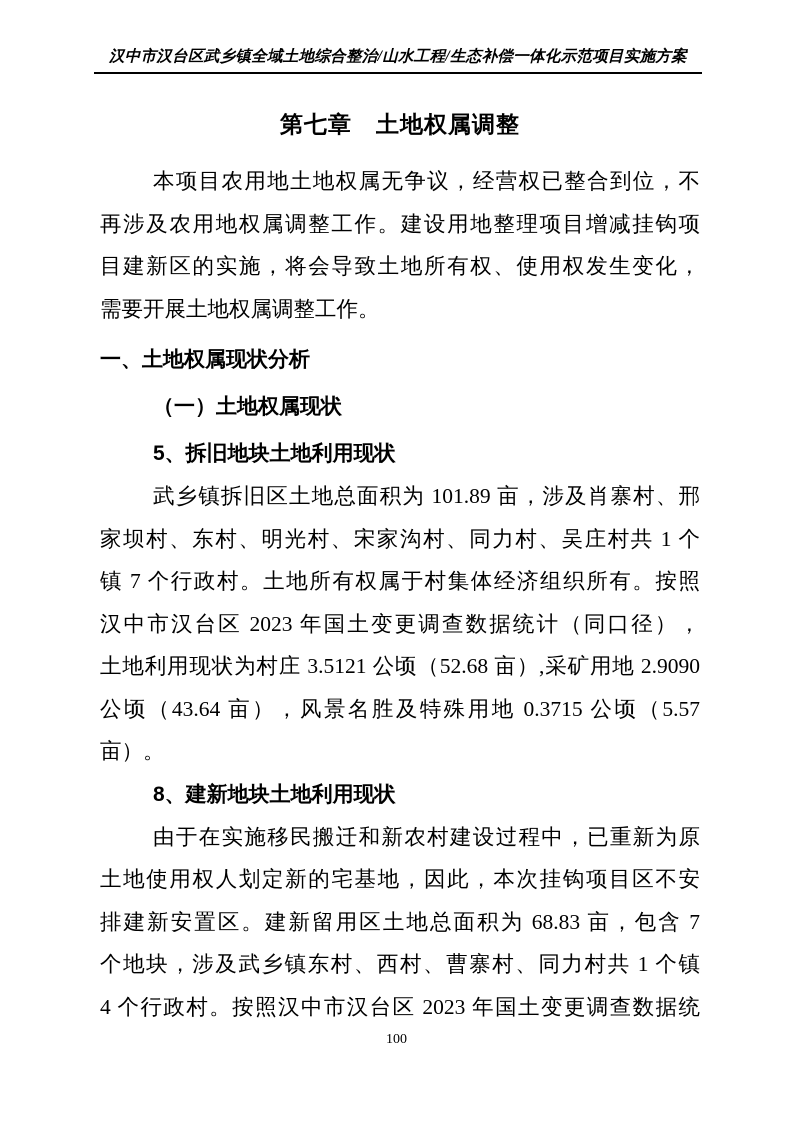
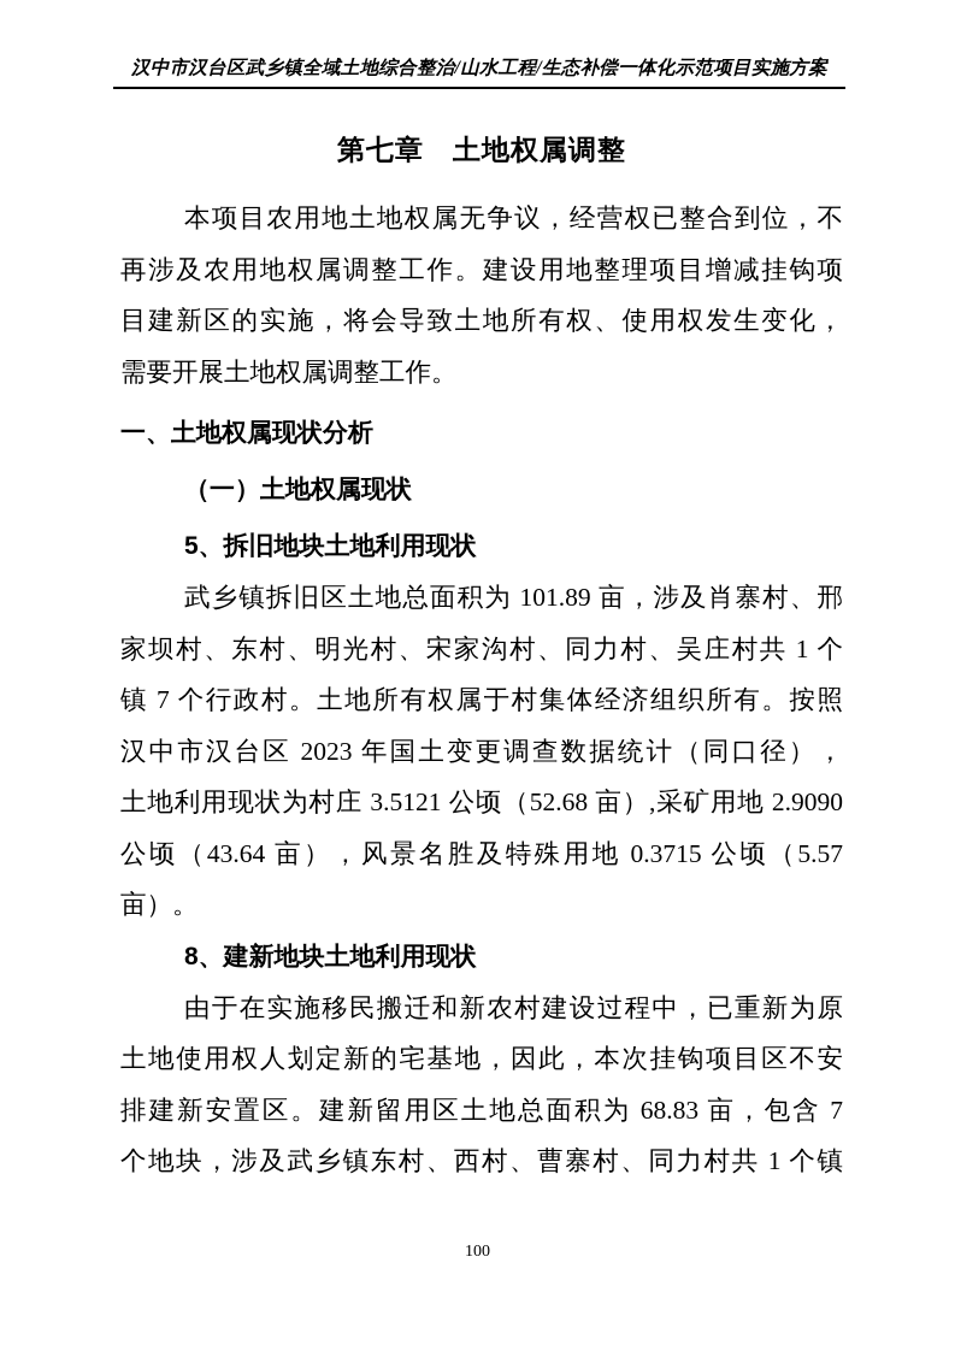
  汉中市汉台区武乡镇全域土地综合整治/山水工程/生态补偿一体化示范项目实施方案
  第七章 土地权属调整
  本项目农用地土地权属无争议，经营权已整合到位，不
  再涉及农用地权属调整工作。建设用地整理项目增减挂钩项
  目建新区的实施，将会导致土地所有权、使用权发生变化，
  需要开展土地权属调整工作。
  一、土地权属现状分析
  （一）土地权属现状
  5、拆旧地块土地利用现状
  武乡镇拆旧区土地总面积为 101.89 亩，涉及肖寨村、邢
  家坝村、东村、明光村、宋家沟村、同力村、吴庄村共 1 个
  镇 7 个行政村。土地所有权属于村集体经济组织所有。按照
  汉中市汉台区 2023 年国土变更调查数据统计（同口径），
  土地利用现状为村庄 3.5121 公顷（52.68 亩）,采矿用地 2.9090
  公顷（43.64 亩），风景名胜及特殊用地 0.3715 公顷（5.57
  亩）。
  8、建新地块土地利用现状
  由于在实施移民搬迁和新农村建设过程中，已重新为原
  土地使用权人划定新的宅基地，因此，本次挂钩项目区不安
  排建新安置区。建新留用区土地总面积为 68.83 亩，包含 7
  个地块，涉及武乡镇东村、西村、曹寨村、同力村共 1 个镇
- 4 个行政村。按照汉中市汉台区 2023 年国土变更调查数据统
  100
